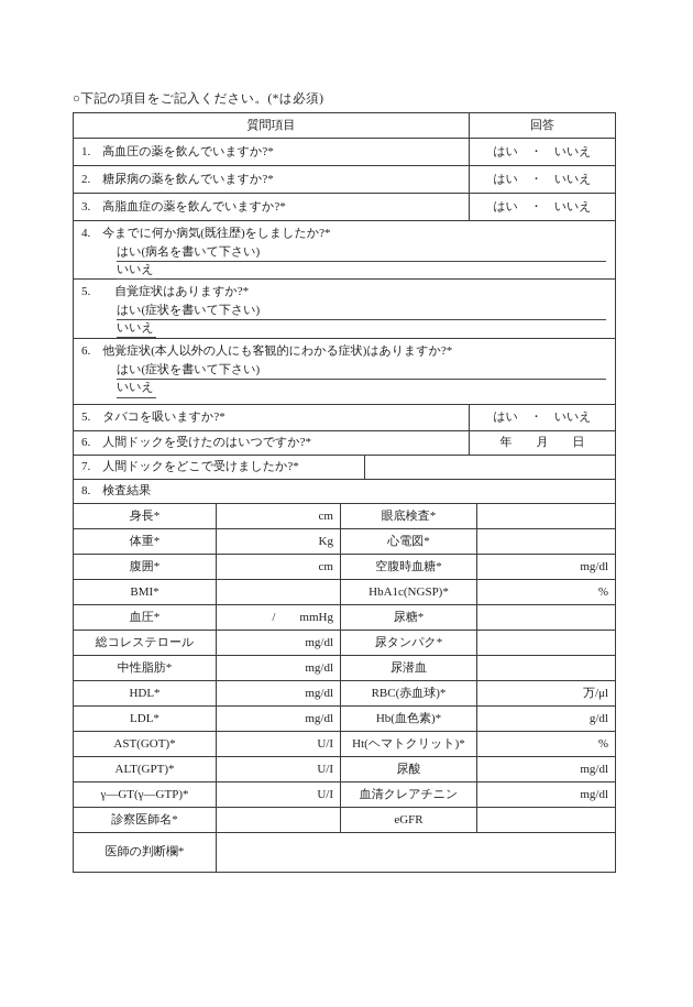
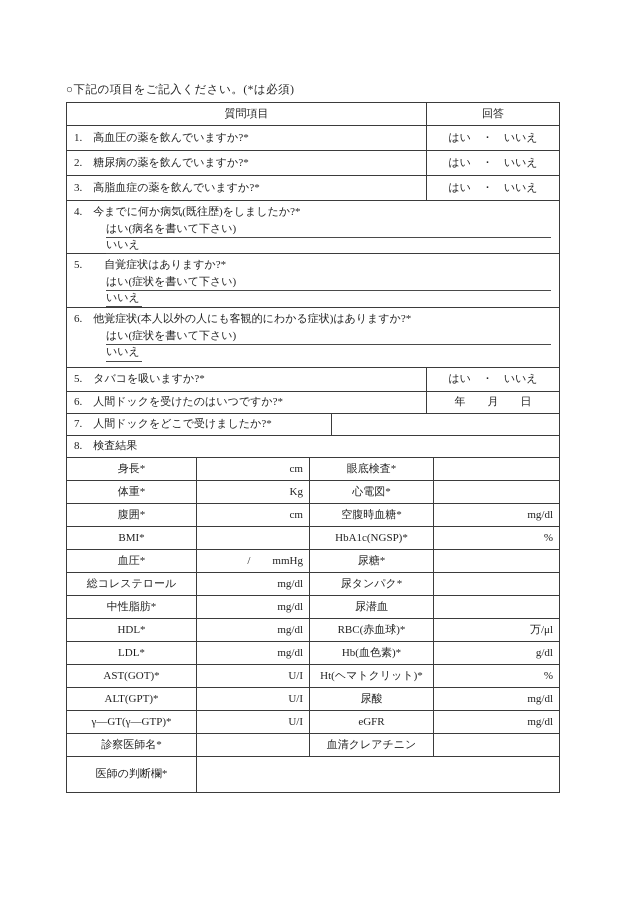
  ○下記の項目をご記入ください。(*は必須)
  質問項目
  回答
  1. 高血圧の薬を飲んでいますか?*
  はい ・ いいえ
  2. 糖尿病の薬を飲んでいますか?*
  はい ・ いいえ
  3. 高脂血症の薬を飲んでいますか?*
  はい ・ いいえ
  4. 今までに何か病気(既往歴)をしましたか?*
  はい(病名を書いて下さい)
  いいえ
  5. 自覚症状はありますか?*
  はい(症状を書いて下さい)
  いいえ
  6. 他覚症状(本人以外の人にも客観的にわかる症状)はありますか?*
  はい(症状を書いて下さい)
  いいえ
  5. タバコを吸いますか?*
  はい ・ いいえ
  6. 人間ドックを受けたのはいつですか?*
  年 月 日
  7. 人間ドックをどこで受けましたか?*
  8. 検査結果
  身長*
  cm
  眼底検査*
  体重*
  Kg
  心電図*
  腹囲*
  cm
  空腹時血糖*
  mg/dl
  BMI*
  HbA1c(NGSP)*
  %
  血圧*
  / mmHg
  尿糖*
  総コレステロール
  mg/dl
  尿タンパク*
  中性脂肪*
  mg/dl
  尿潜血
  HDL*
  mg/dl
  RBC(赤血球)*
  万/μl
  LDL*
  mg/dl
  Hb(血色素)*
  g/dl
  AST(GOT)*
  U/I
  Ht(ヘマトクリット)*
  %
  ALT(GPT)*
  U/I
  尿酸
  mg/dl
  γ―GT(γ―GTP)*
  U/I
- 血清クレアチニン
+ eGFR
  mg/dl
  診察医師名*
- eGFR
+ 血清クレアチニン
  医師の判断欄*
